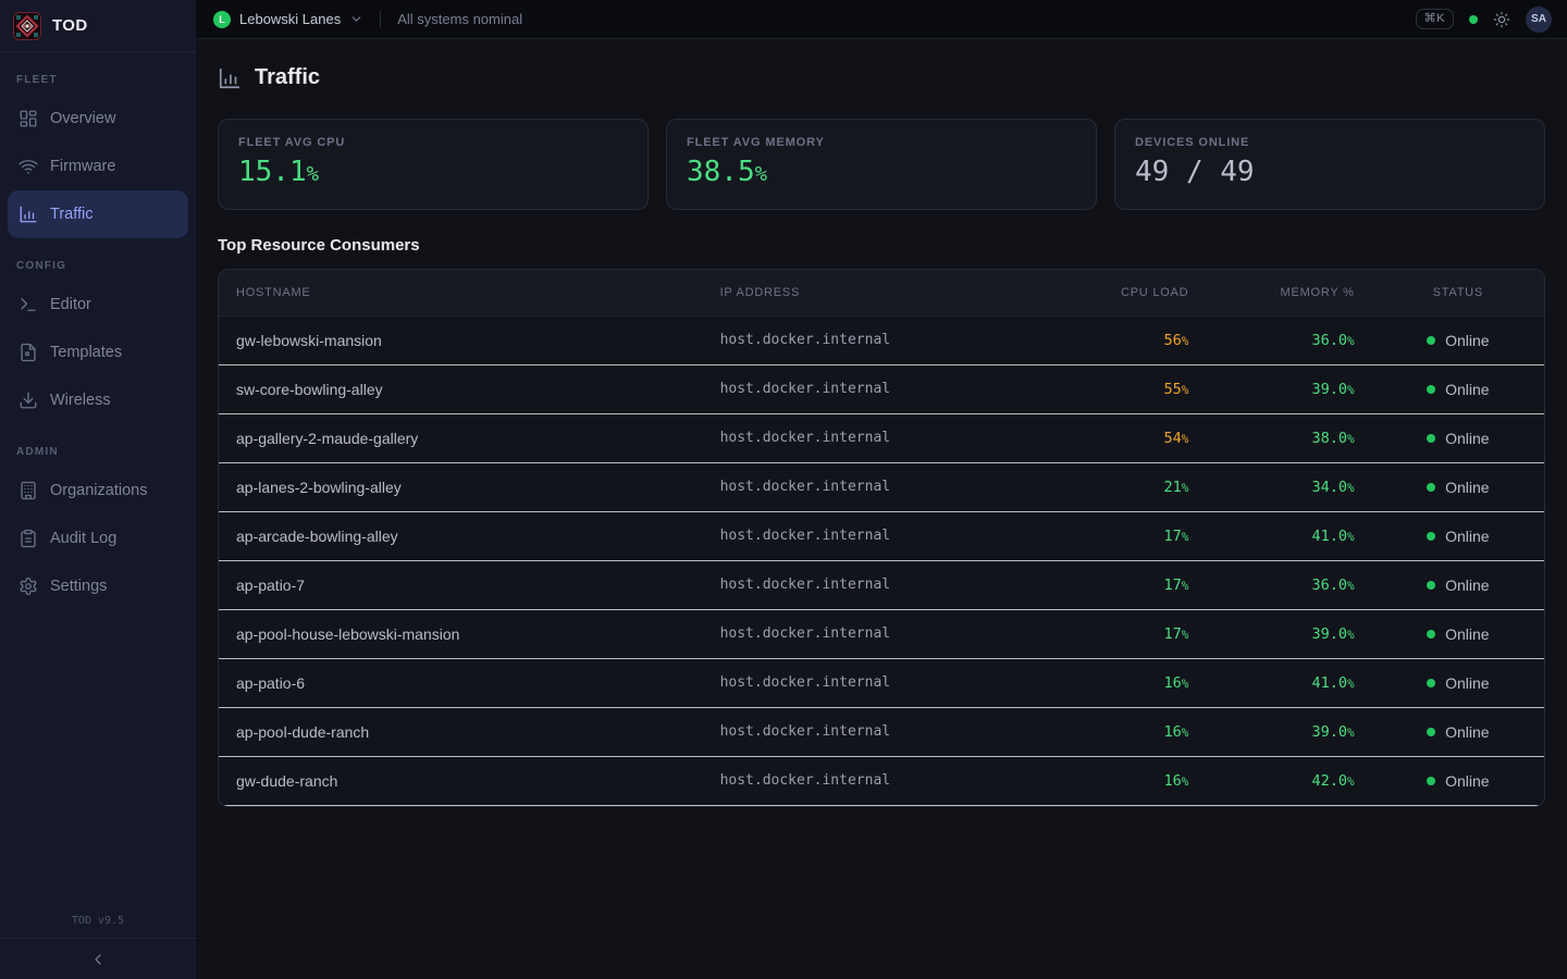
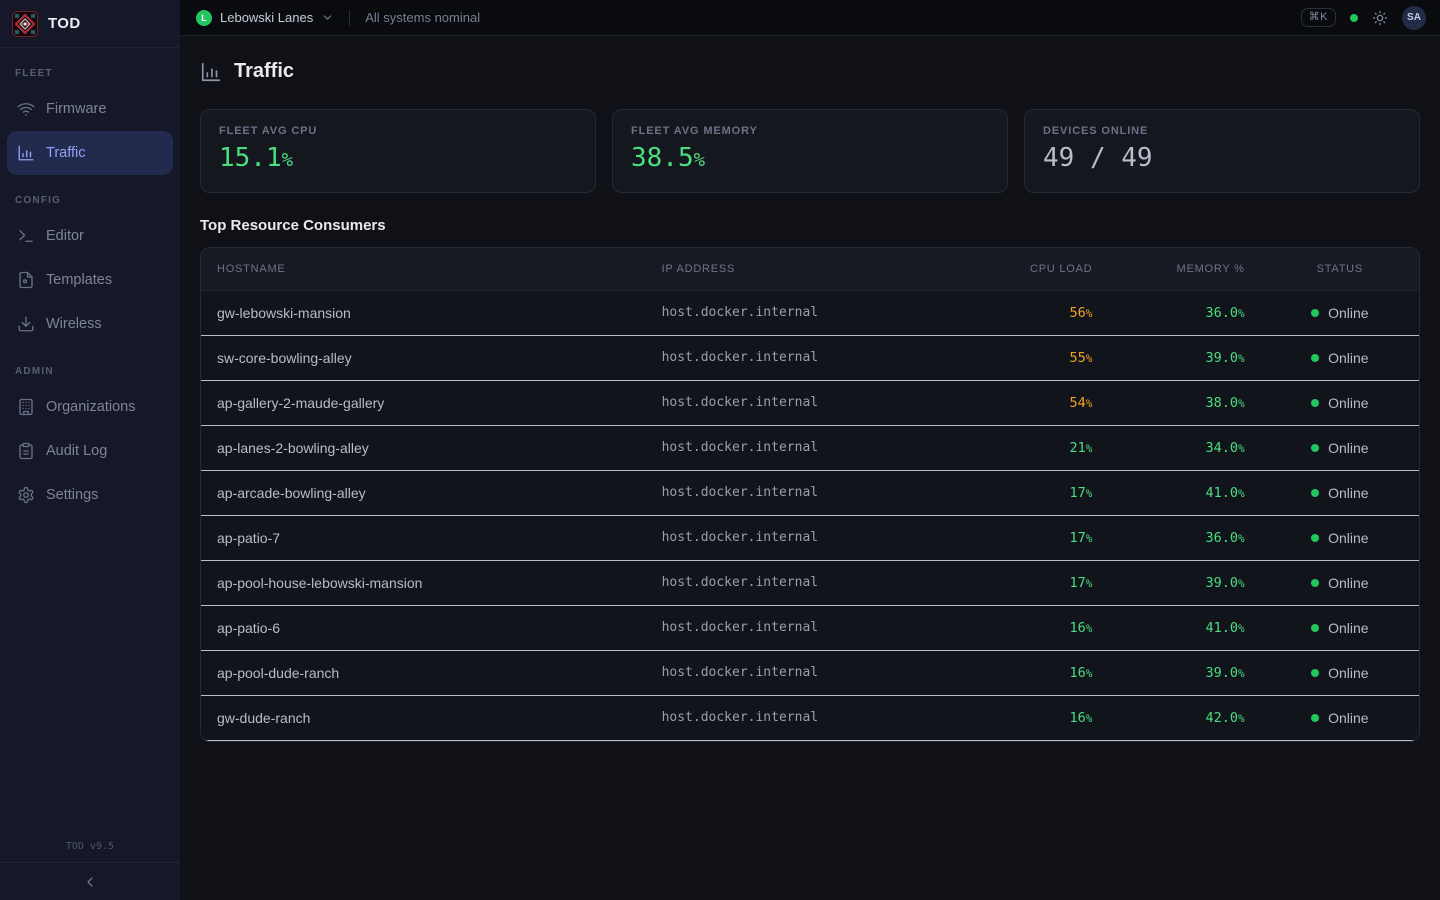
  TOD
  FLEET
- Overview
  Firmware
  Traffic
  CONFIG
  Editor
  Templates
  Wireless
  ADMIN
  Organizations
  Audit Log
  Settings
  TOD v9.5
  L
  Lebowski Lanes
  All systems nominal
  ⌘K
  SA
  Traffic
  FLEET AVG CPU
  15.1%
  FLEET AVG MEMORY
  38.5%
  DEVICES ONLINE
  49 / 49
  Top Resource Consumers
  HOSTNAME	IP ADDRESS	CPU LOAD	MEMORY %	STATUS
  gw-lebowski-mansion	host.docker.internal	56%	36.0%	Online
  sw-core-bowling-alley	host.docker.internal	55%	39.0%	Online
  ap-gallery-2-maude-gallery	host.docker.internal	54%	38.0%	Online
  ap-lanes-2-bowling-alley	host.docker.internal	21%	34.0%	Online
  ap-arcade-bowling-alley	host.docker.internal	17%	41.0%	Online
  ap-patio-7	host.docker.internal	17%	36.0%	Online
  ap-pool-house-lebowski-mansion	host.docker.internal	17%	39.0%	Online
  ap-patio-6	host.docker.internal	16%	41.0%	Online
  ap-pool-dude-ranch	host.docker.internal	16%	39.0%	Online
  gw-dude-ranch	host.docker.internal	16%	42.0%	Online
